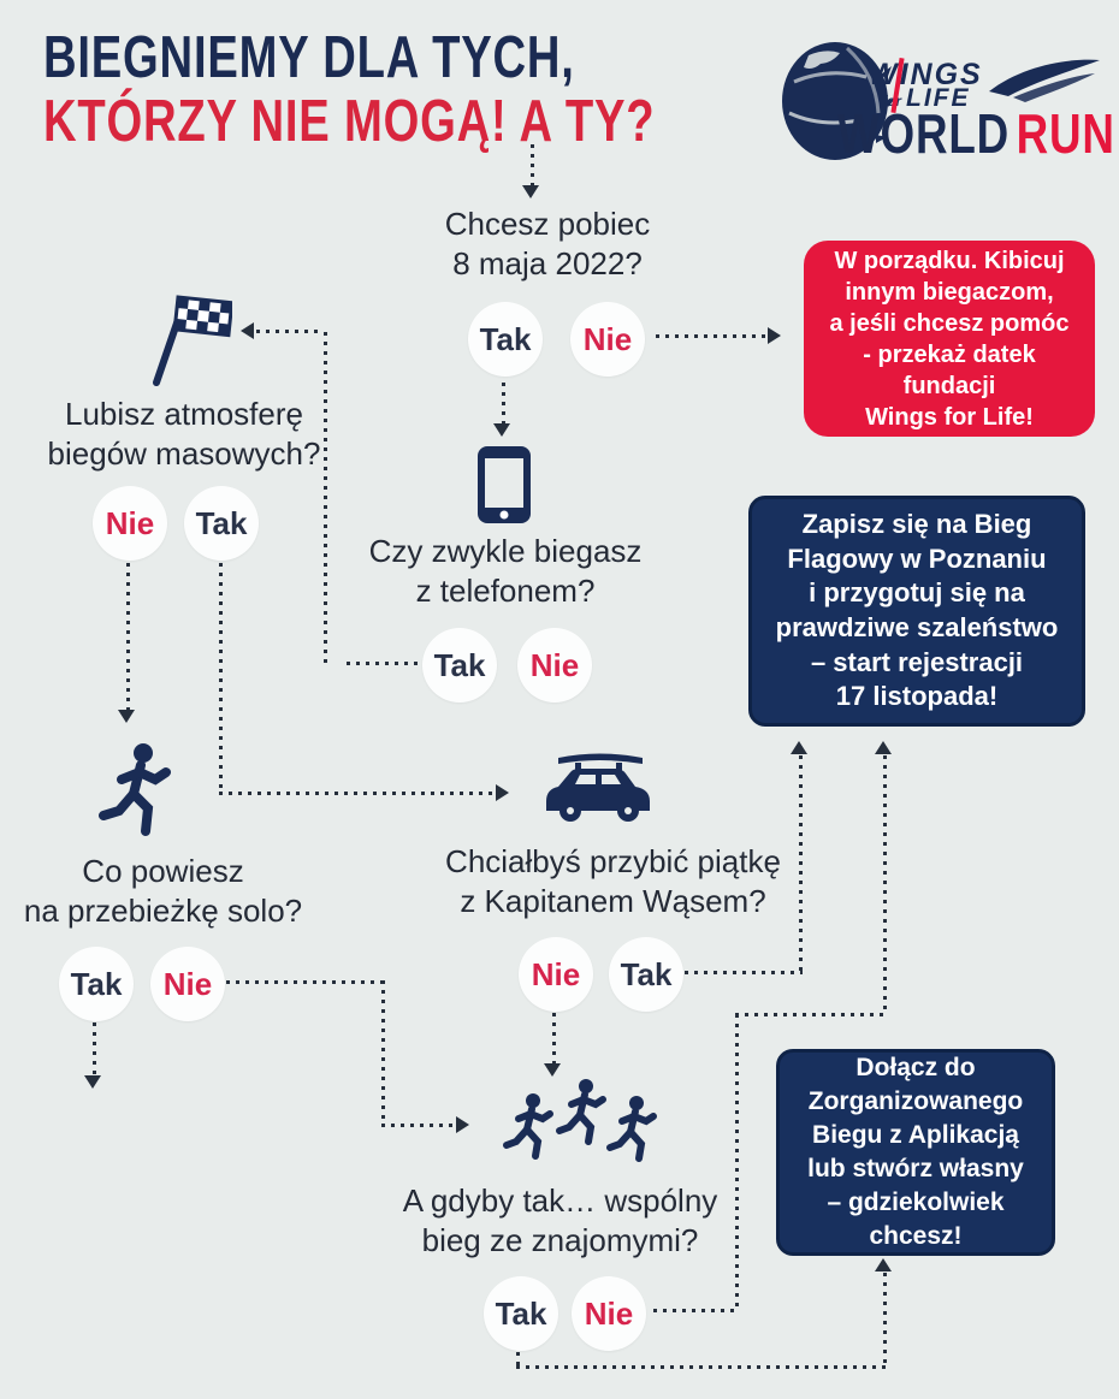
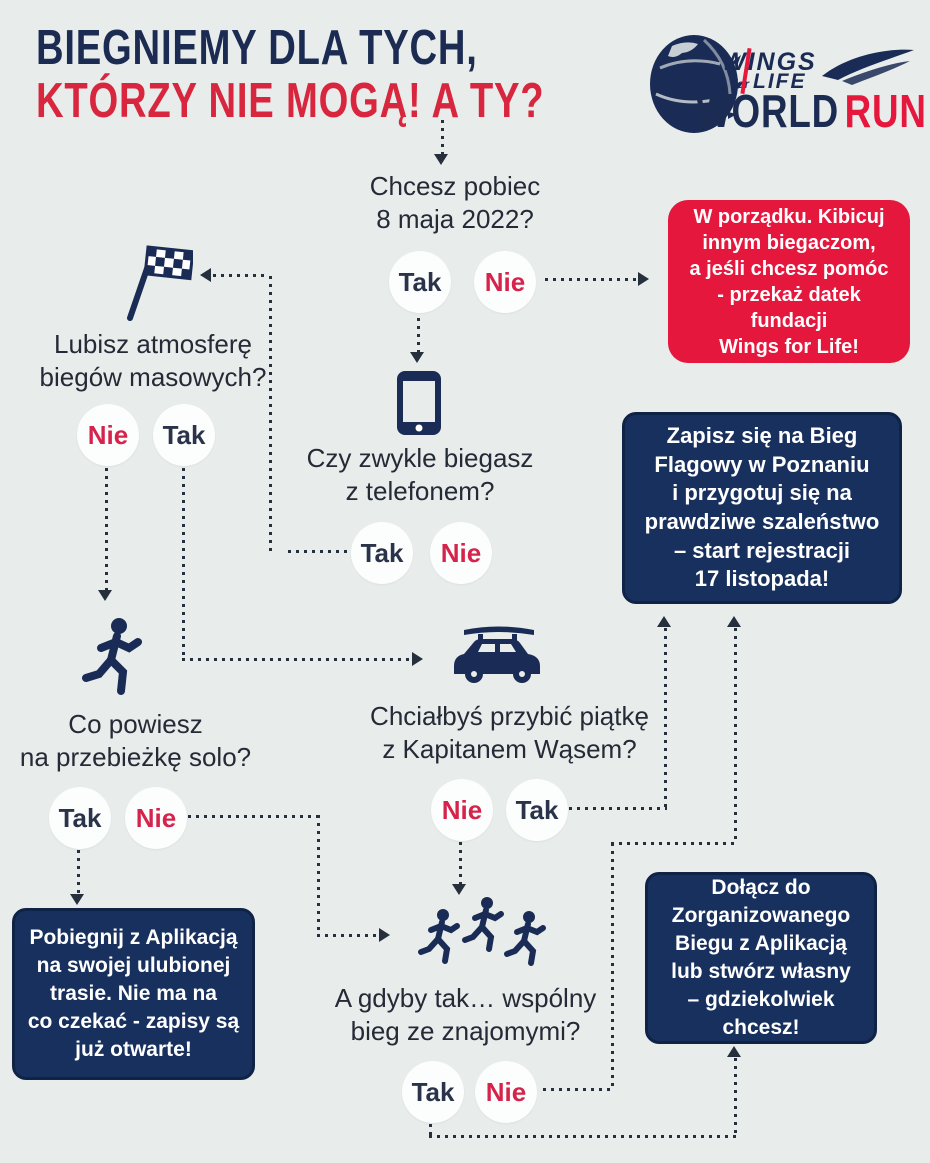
  BIEGNIEMY DLA TYCH,
  KTÓRZY NIE MOGĄ! A TY?
  WINGS
  for
  LIFE
  WORLDRUN
  Chcesz pobiec
  8 maja 2022?
  Czy zwykle biegasz
  z telefonem?
  Lubisz atmosferę
  biegów masowych?
  Co powiesz
  na przebieżkę solo?
  Chciałbyś przybić piątkę
  z Kapitanem Wąsem?
  A gdyby tak… wspólny
  bieg ze znajomymi?
  Tak
  Nie
  Tak
  Nie
  Nie
  Tak
  Tak
  Nie
  Nie
  Tak
  Tak
  Nie
  W porządku. Kibicuj
  innym biegaczom,
  a jeśli chcesz pomóc
  - przekaż datek fundacji
  Wings for Life!
  Zapisz się na Bieg
  Flagowy w Poznaniu
  i przygotuj się na
  prawdziwe szaleństwo
  – start rejestracji
  17 listopada!
+ Pobiegnij z Aplikacją
+ na swojej ulubionej
+ trasie. Nie ma na
+ co czekać - zapisy są
+ już otwarte!
  Dołącz do
  Zorganizowanego
  Biegu z Aplikacją
  lub stwórz własny
  – gdziekolwiek chcesz!
